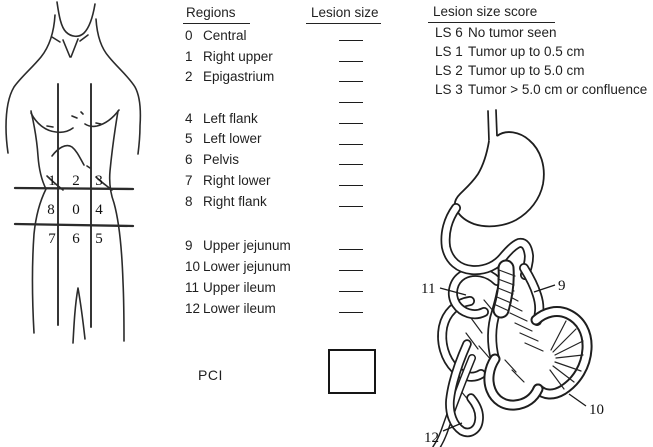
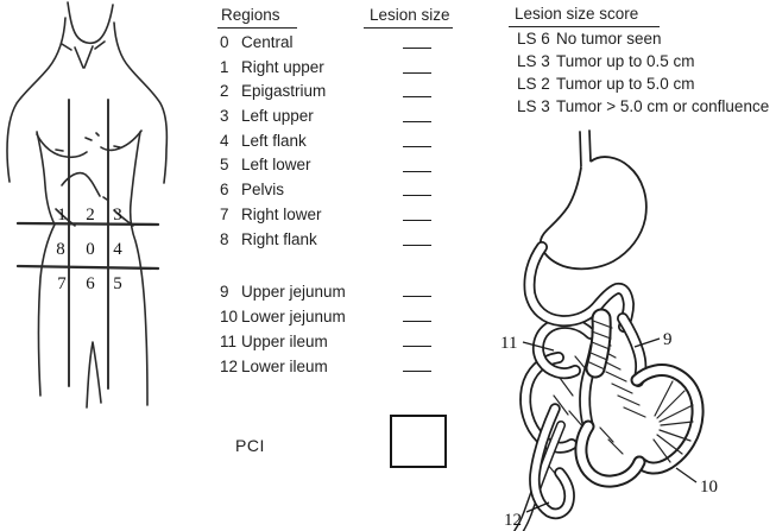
  1
  2
  3
  8
  0
  4
  7
  6
  5
  Regions
  Lesion size
  0 Central
  1 Right upper
  2 Epigastrium
+ 3 Left upper
  4 Left flank
  5 Left lower
  6 Pelvis
  7 Right lower
  8 Right flank
  9 Upper jejunum
  10 Lower jejunum
  11 Upper ileum
  12 Lower ileum
  PCI
  Lesion size score
  LS 6 No tumor seen
- LS 1 Tumor up to 0.5 cm
+ LS 3 Tumor up to 0.5 cm
  LS 2 Tumor up to 5.0 cm
  LS 3 Tumor > 5.0 cm or confluence
  9
  10
  11
  12
